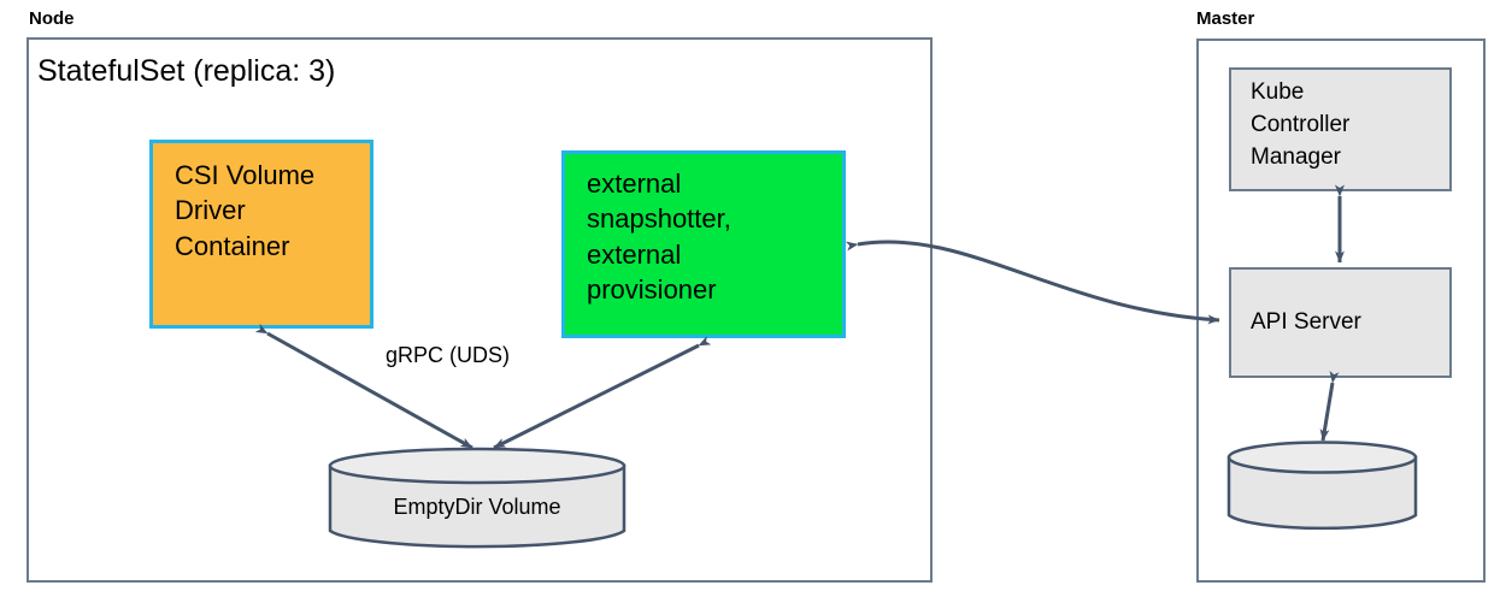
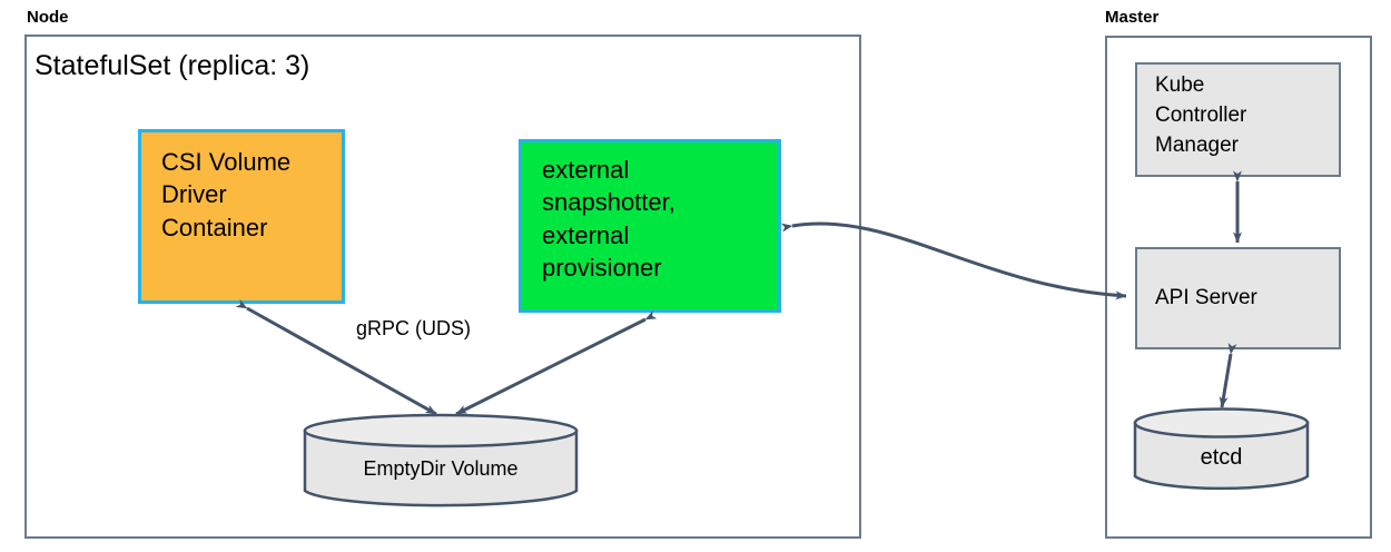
  Node
  StatefulSet (replica: 3)
  CSI Volume
  Driver
  Container
  external
  snapshotter,
  external
  provisioner
  EmptyDir Volume
  gRPC (UDS)
  Master
  Kube
  Controller
  Manager
  API Server
+ etcd
